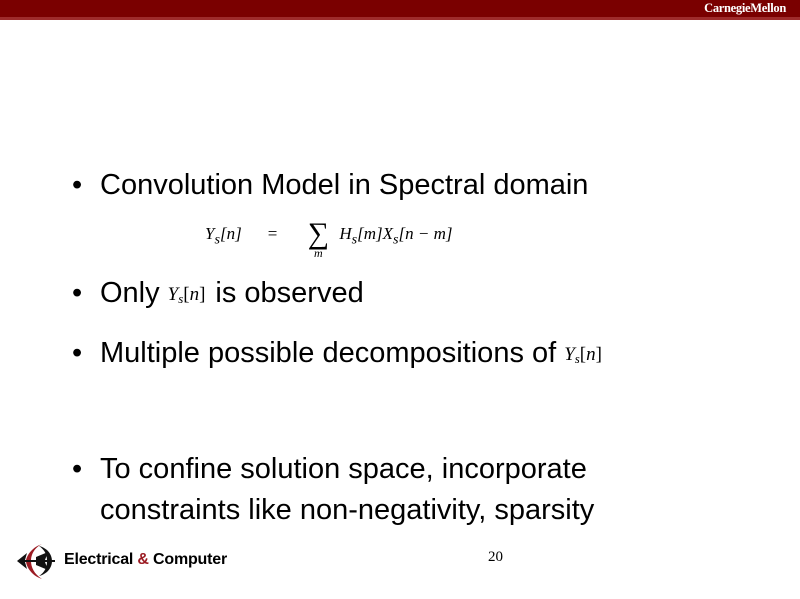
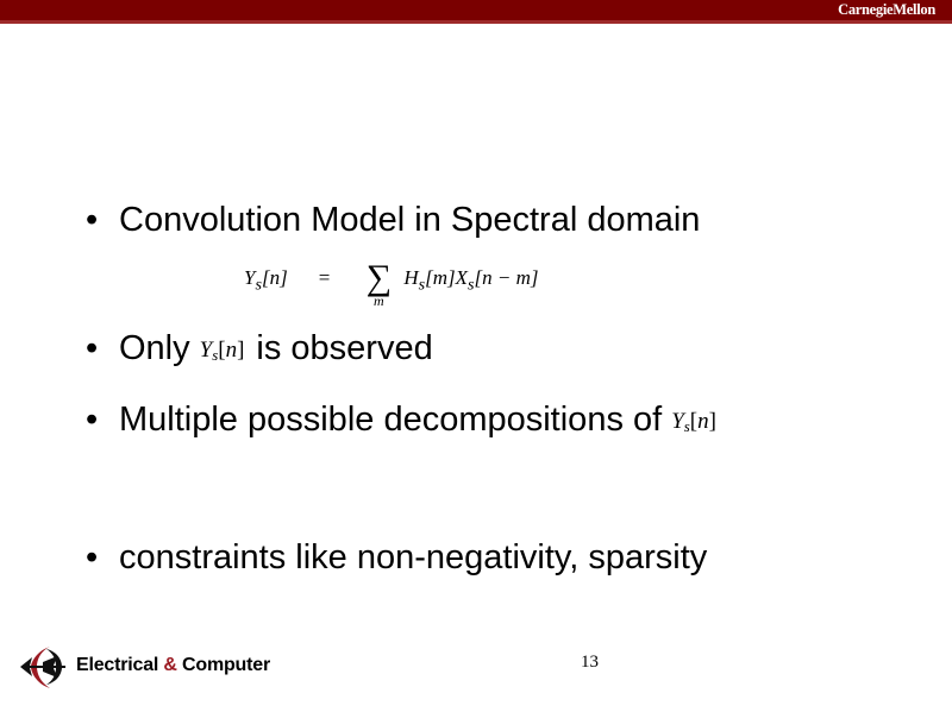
  CarnegieMellon
  •
  Convolution Model in Spectral domain
  •
  Only Ys[n] is observed
  •
  Multiple possible decompositions of Ys[n]
  •
- To confine solution space, incorporate
  constraints like non-negativity, sparsity
  Ys[n]
  =
  ∑
  m
  Hs[m]Xs[n − m]
  Electrical & Computer
- 20
+ 13
